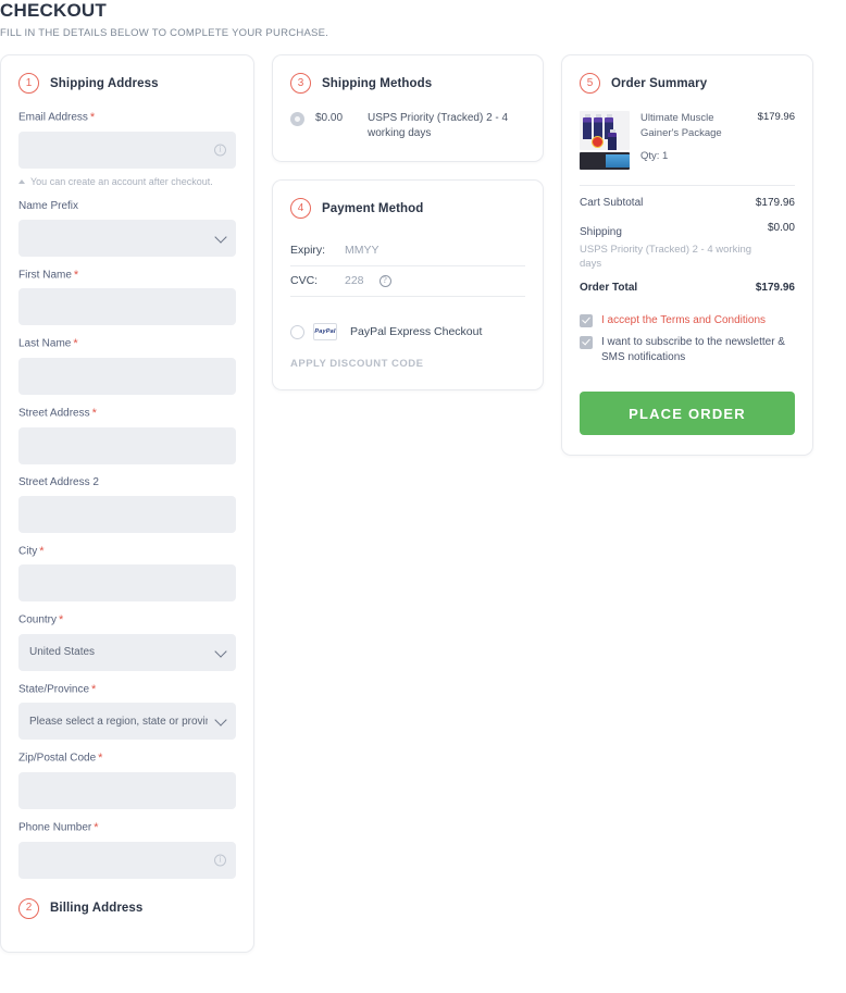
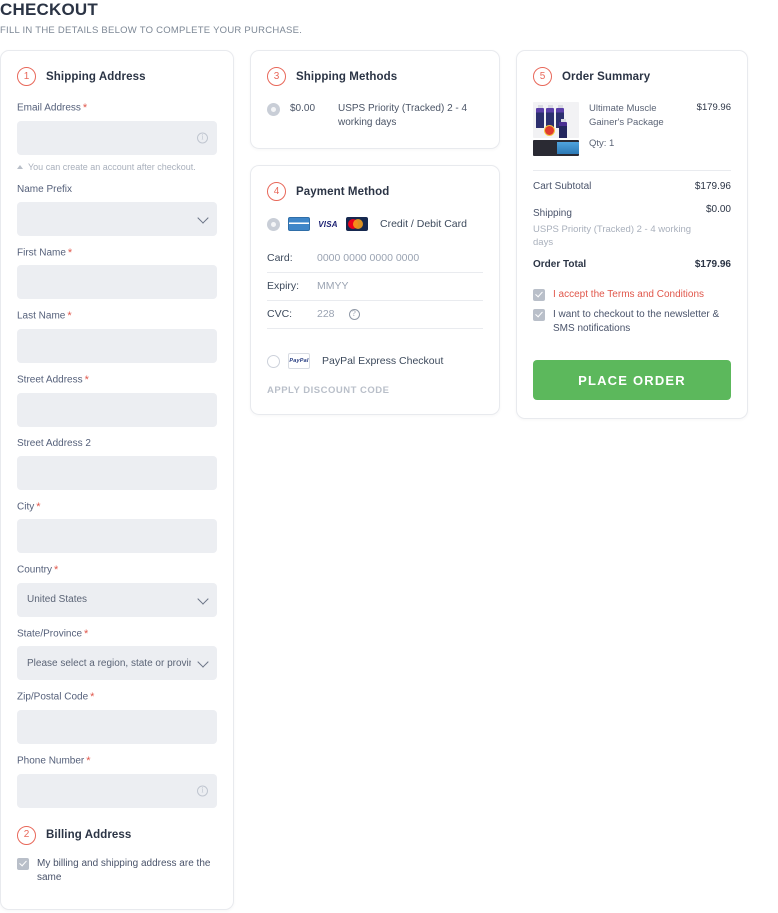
  CHECKOUT
  FILL IN THE DETAILS BELOW TO COMPLETE YOUR PURCHASE.
  1
  Shipping Address
  Email Address *
  i
  You can create an account after checkout.
  Name Prefix
  First Name *
  Last Name *
  Street Address *
  Street Address 2
  City *
  Country *
  United States
  State/Province *
  Please select a region, state or provi
  Zip/Postal Code *
  Phone Number *
  i
  2
  Billing Address
+ My billing and shipping address are the same
  3
  Shipping Methods
  $0.00
  USPS Priority (Tracked) 2 - 4 working days
  4
  Payment Method
+ VISA
+ Credit / Debit Card
+ Card:
+ 0000 0000 0000 0000
  Expiry:
  MMYY
  CVC:
  228
  ?
  PayPal Express Checkout
  APPLY DISCOUNT CODE
  5
  Order Summary
  Ultimate Muscle Gainer's Package
  $179.96
  Qty: 1
  Cart Subtotal
  $179.96
  Shipping
  USPS Priority (Tracked) 2 - 4 working days
  $0.00
  Order Total
  $179.96
  I accept the Terms and Conditions
- I want to subscribe to the newsletter & SMS notifications
+ I want to checkout to the newsletter & SMS notifications
  PLACE ORDER
